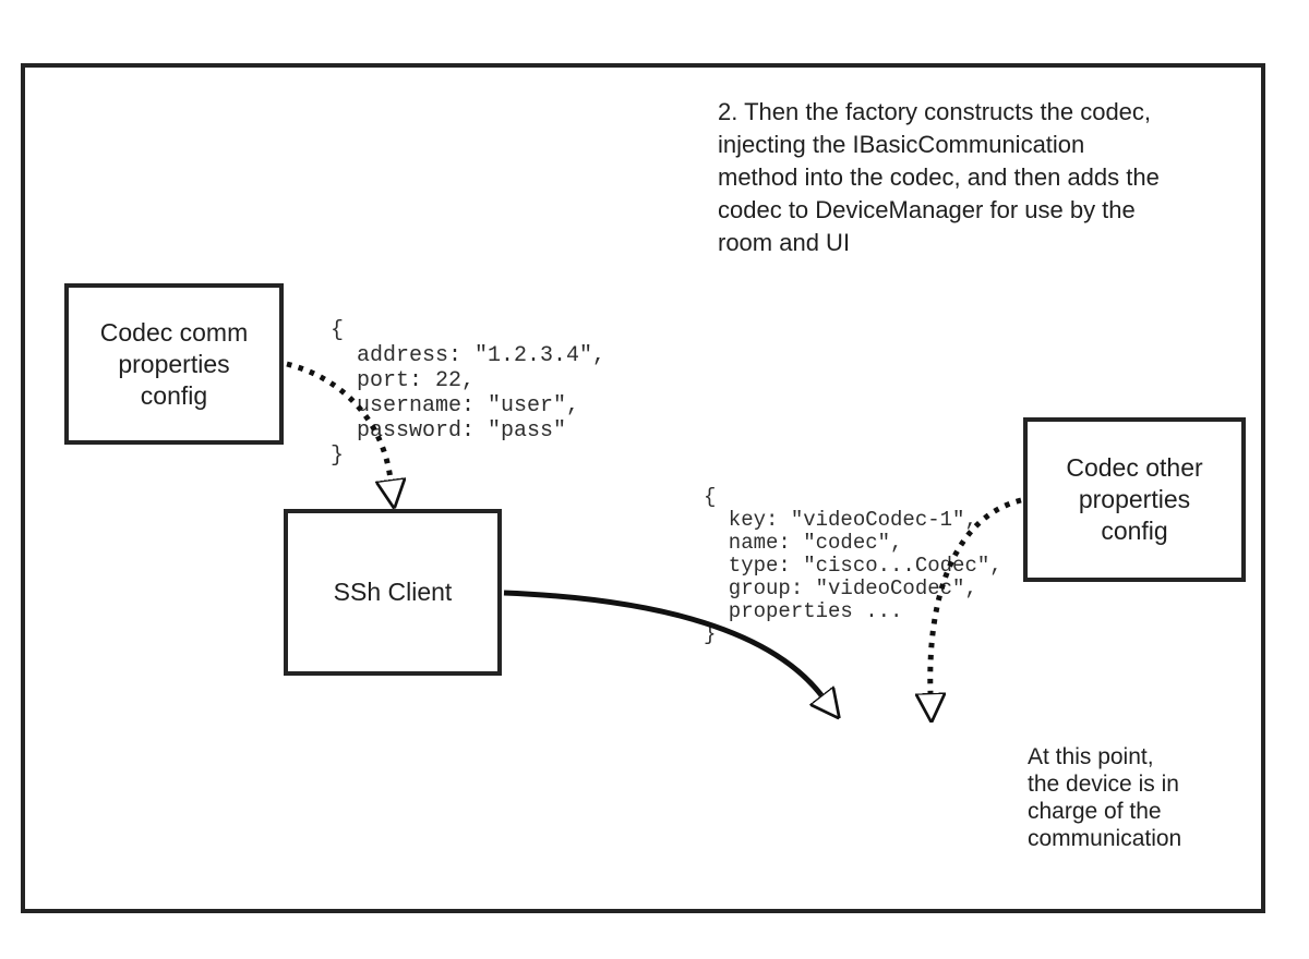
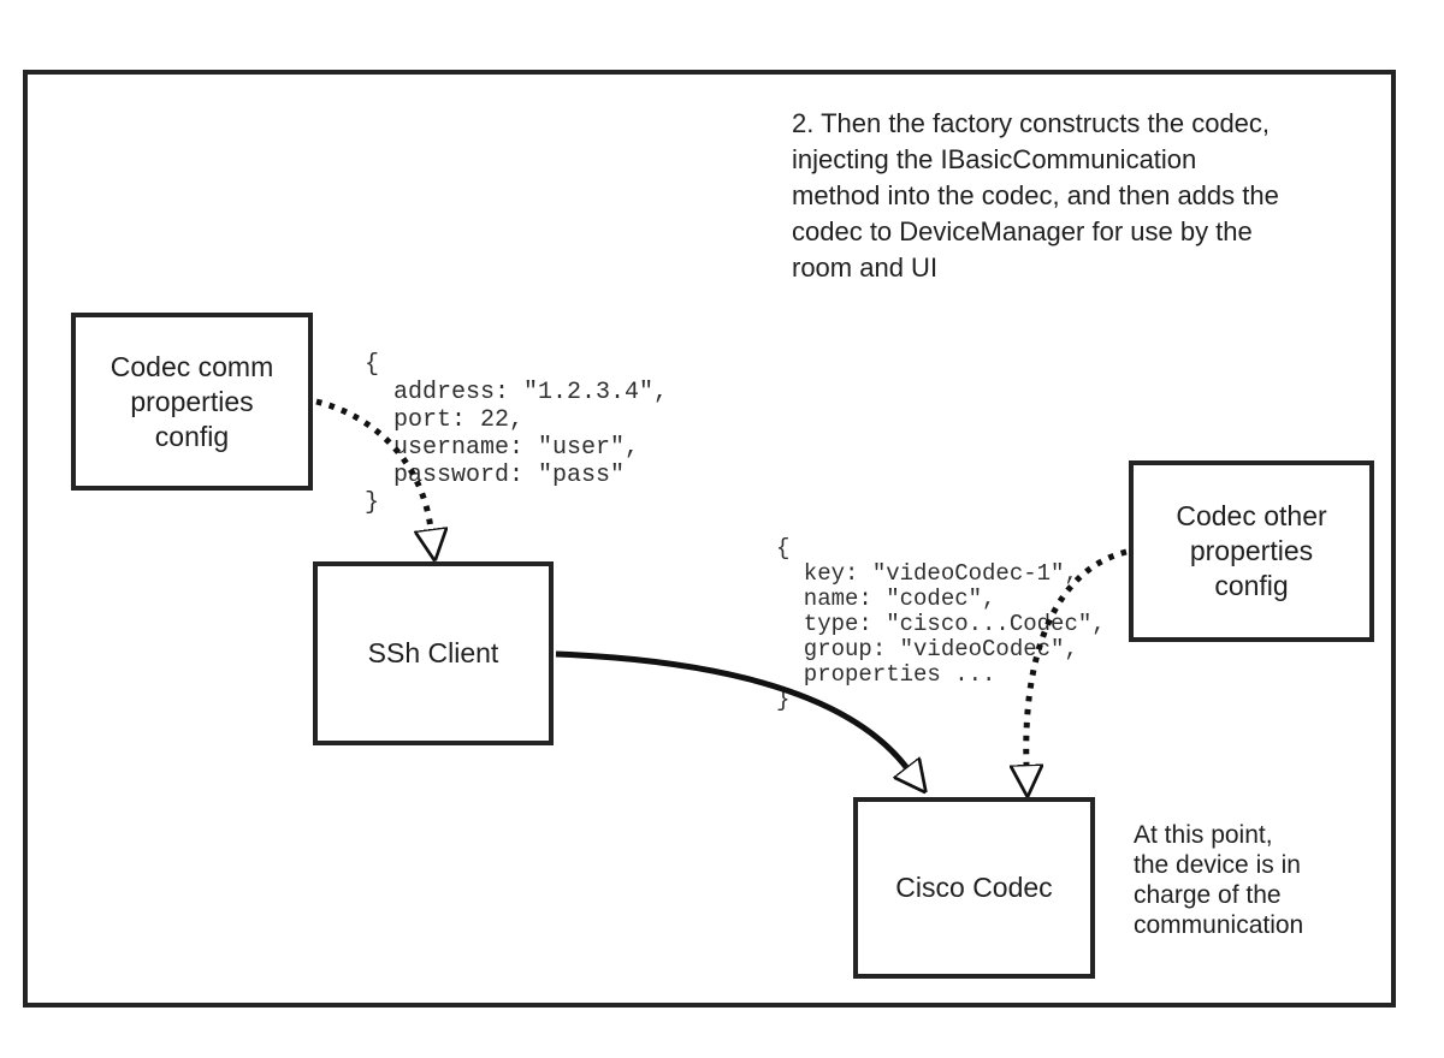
  2. Then the factory constructs the codec,
  injecting the IBasicCommunication
  method into the codec, and then adds the
  codec to DeviceManager for use by the
  room and UI
  Codec comm
  properties
  config
  {
  address: "1.2.3.4",
  port: 22,
  username: "user",
  password: "pass"
  }
  SSh Client
  {
  key: "videoCodec-1",
  name: "codec",
  type: "cisco...Codec",
  group: "videoCodec",
  properties ...
  }
  Codec other
  properties
  config
+ Cisco Codec
  At this point,
  the device is in
  charge of the
  communication
